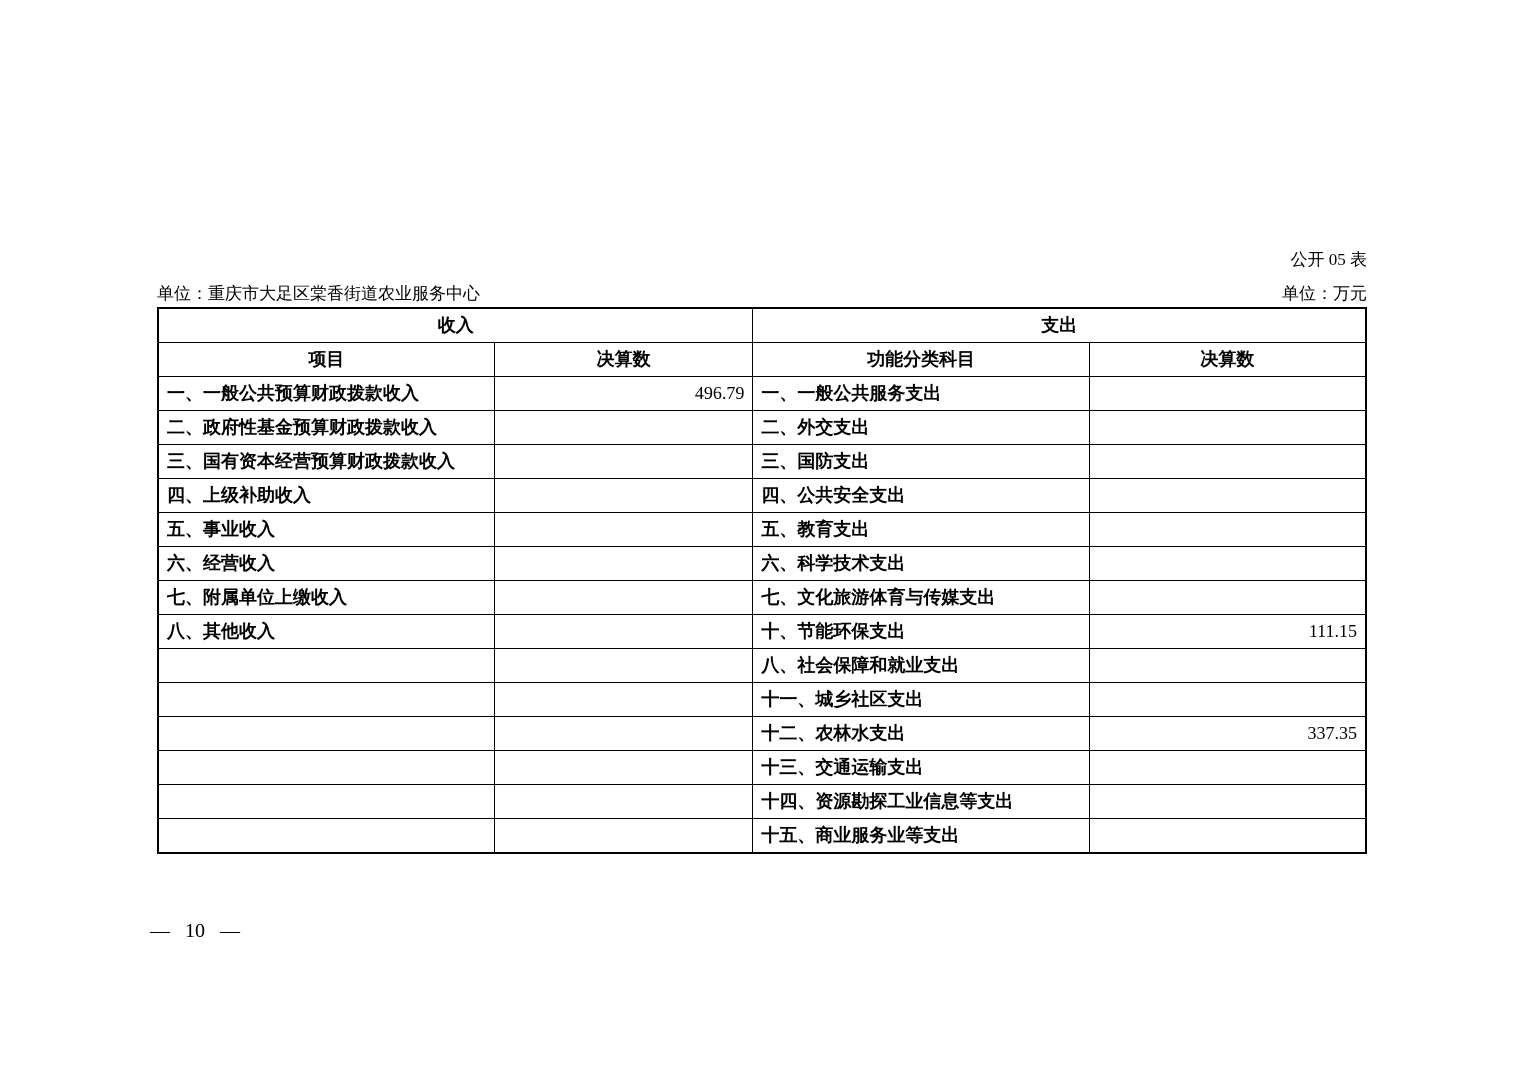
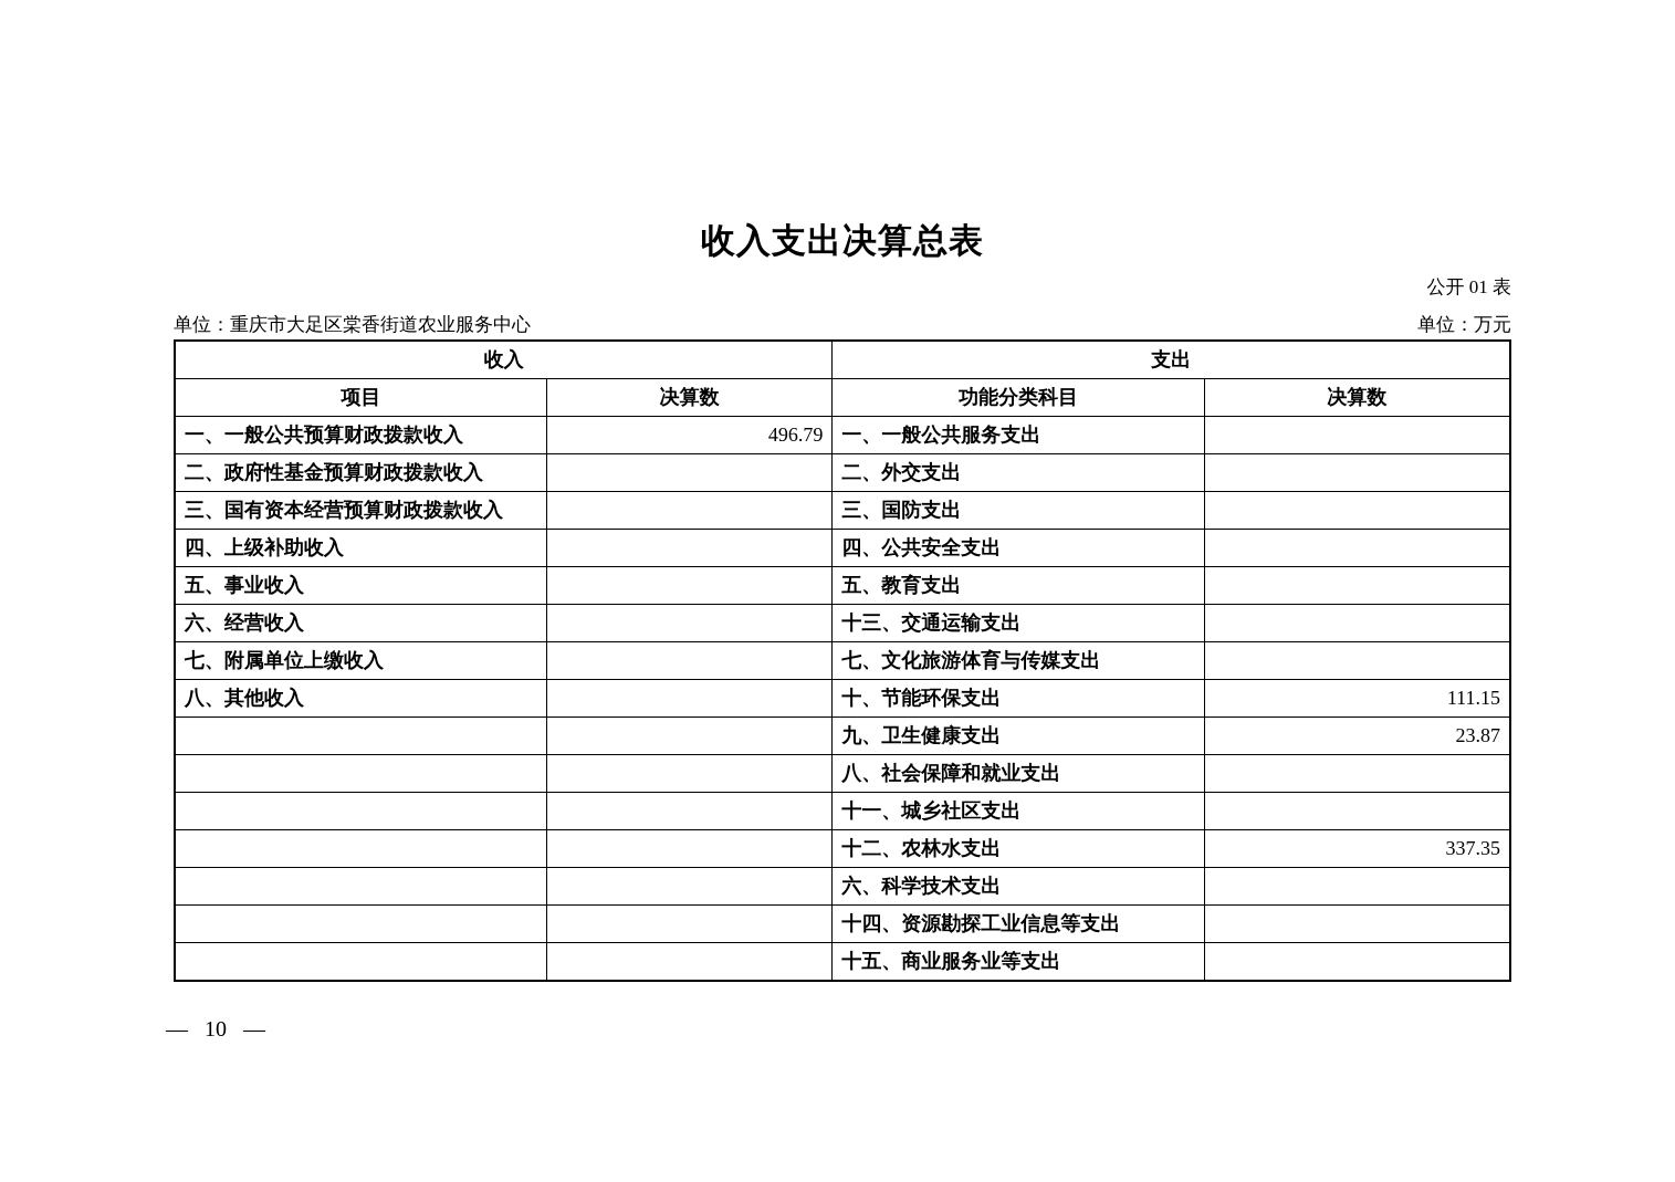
+ 收入支出决算总表
- 公开 05 表
+ 公开 01 表
  单位：重庆市大足区棠香街道农业服务中心
  单位：万元
  收入	支出
  项目	决算数	功能分类科目	决算数
  一、一般公共预算财政拨款收入	496.79	一、一般公共服务支出
  二、政府性基金预算财政拨款收入		二、外交支出
  三、国有资本经营预算财政拨款收入		三、国防支出
  四、上级补助收入		四、公共安全支出
  五、事业收入		五、教育支出
- 六、经营收入		六、科学技术支出
+ 六、经营收入		十三、交通运输支出
  七、附属单位上缴收入		七、文化旅游体育与传媒支出
  八、其他收入		十、节能环保支出	111.15
+ 		九、卫生健康支出	23.87
  		八、社会保障和就业支出
  		十一、城乡社区支出
  		十二、农林水支出	337.35
- 		十三、交通运输支出
+ 		六、科学技术支出
  		十四、资源勘探工业信息等支出
  		十五、商业服务业等支出
  — 10 —
